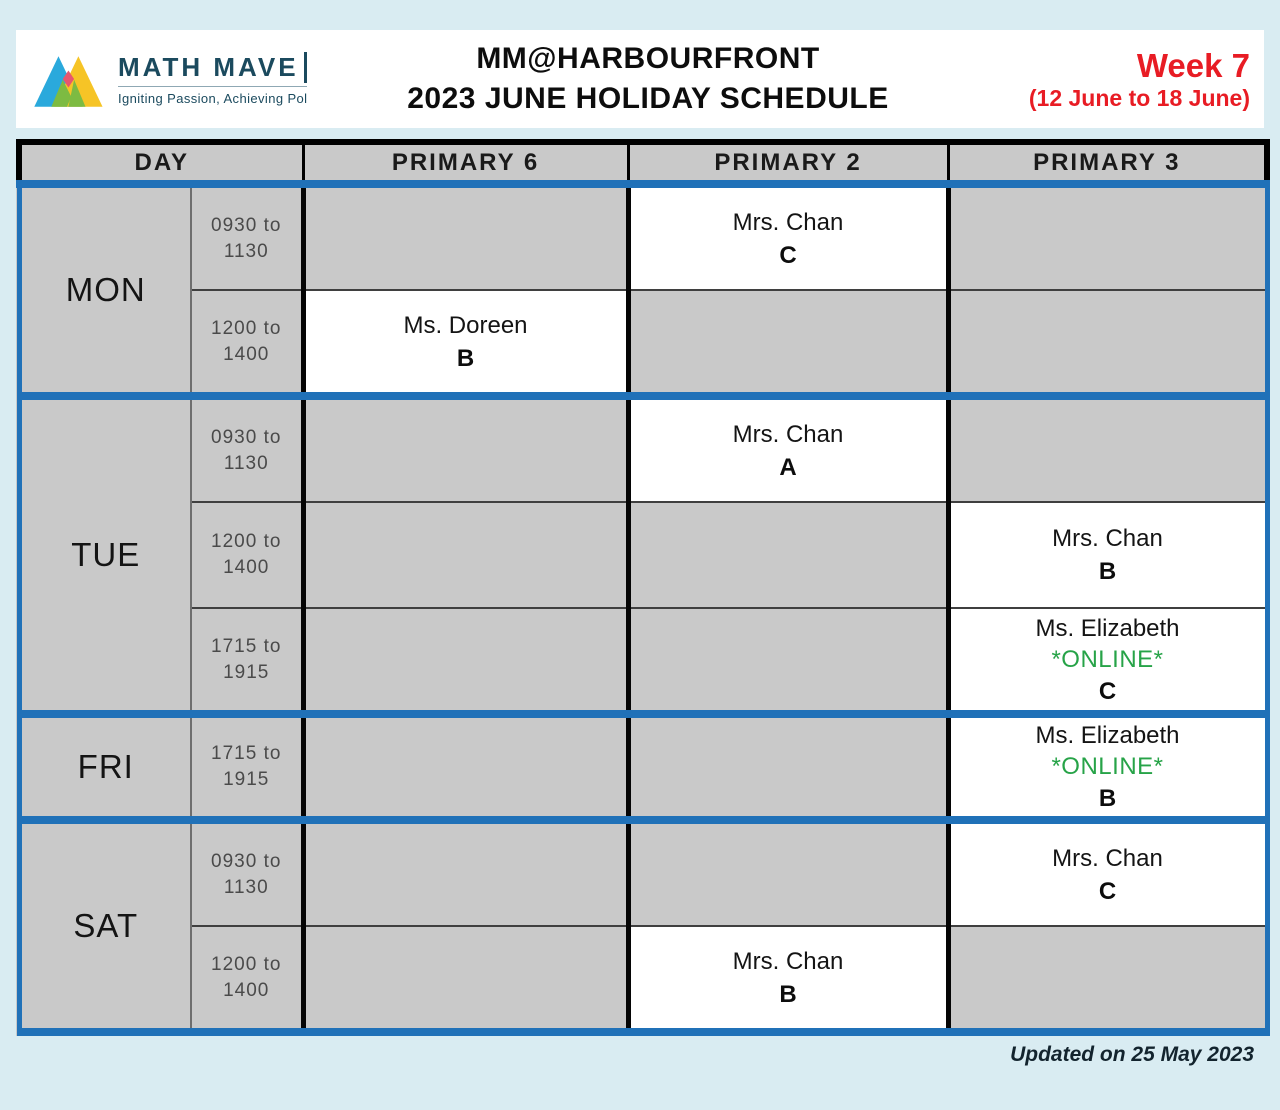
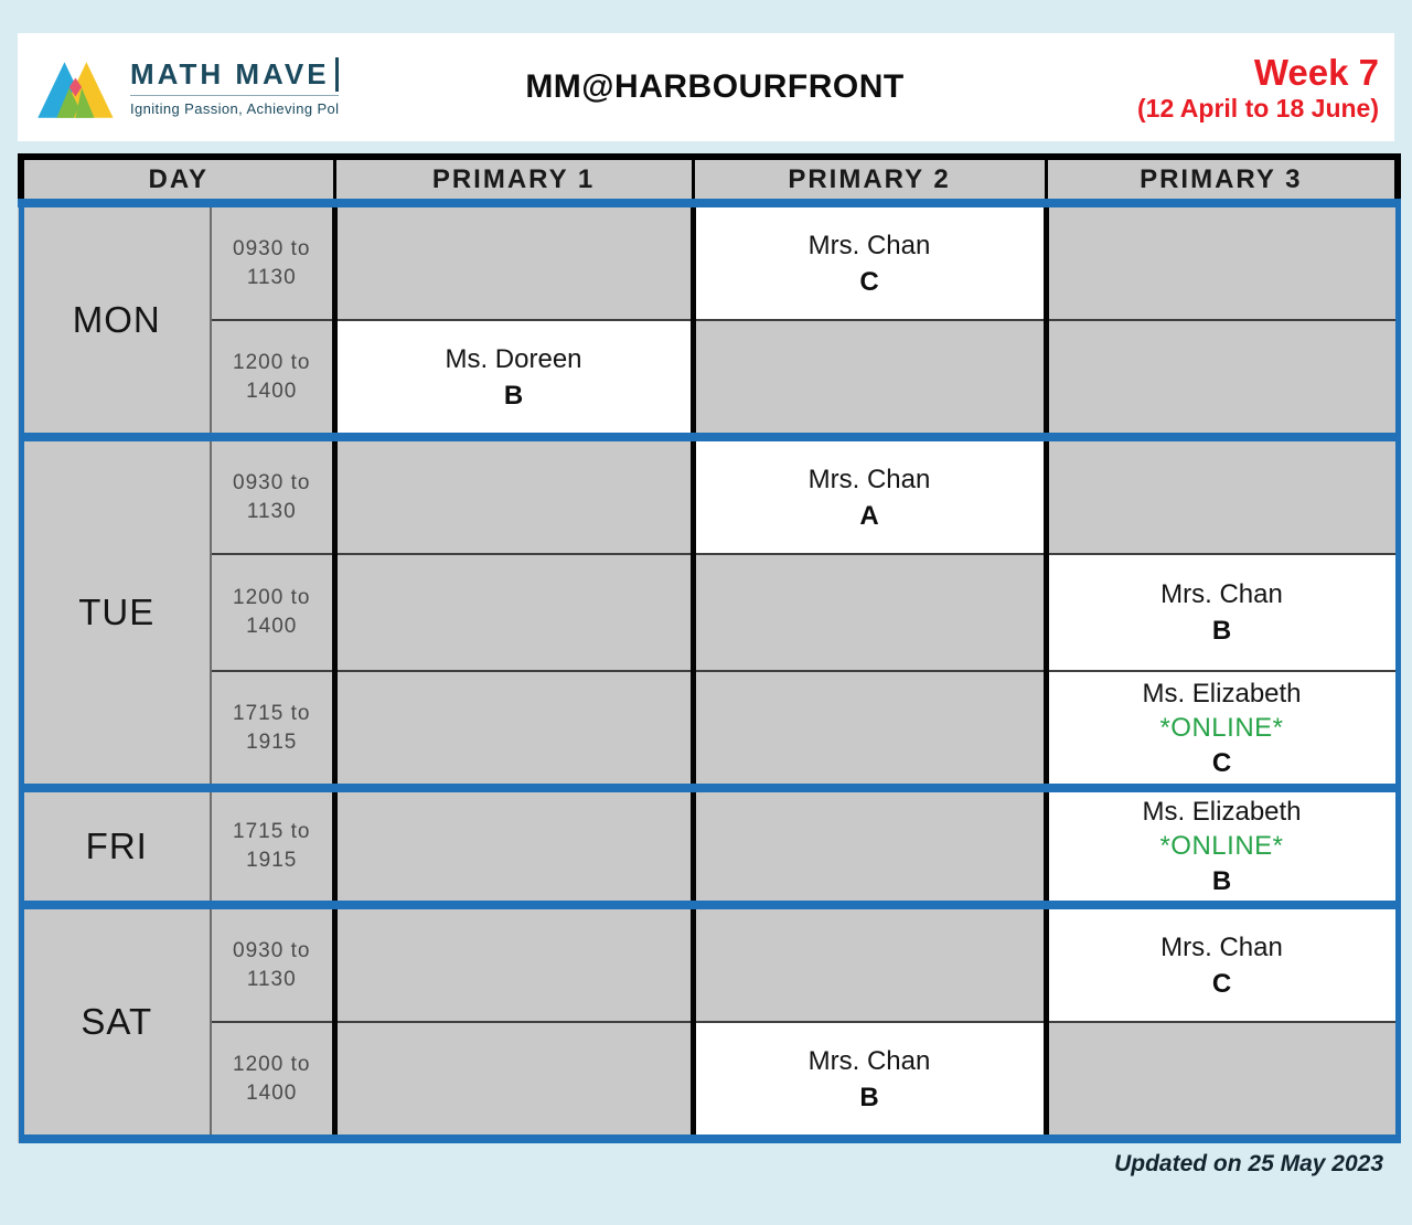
  MATH MAVE
  Igniting Passion, Achieving Pol
  MM@HARBOURFRONT
- 2023 JUNE HOLIDAY SCHEDULE
  Week 7
- (12 June to 18 June)
+ (12 April to 18 June)
- DAY	PRIMARY 6	PRIMARY 2	PRIMARY 3
+ DAY	PRIMARY 1	PRIMARY 2	PRIMARY 3
  MON	0930 to 1130		Mrs. Chan C
  1200 to 1400	Ms. Doreen B
  TUE	0930 to 1130		Mrs. Chan A
  1200 to 1400			Mrs. Chan B
  1715 to 1915			Ms. Elizabeth *ONLINE* C
  FRI	1715 to 1915			Ms. Elizabeth *ONLINE* B
  SAT	0930 to 1130			Mrs. Chan C
  1200 to 1400		Mrs. Chan B
  Updated on 25 May 2023
